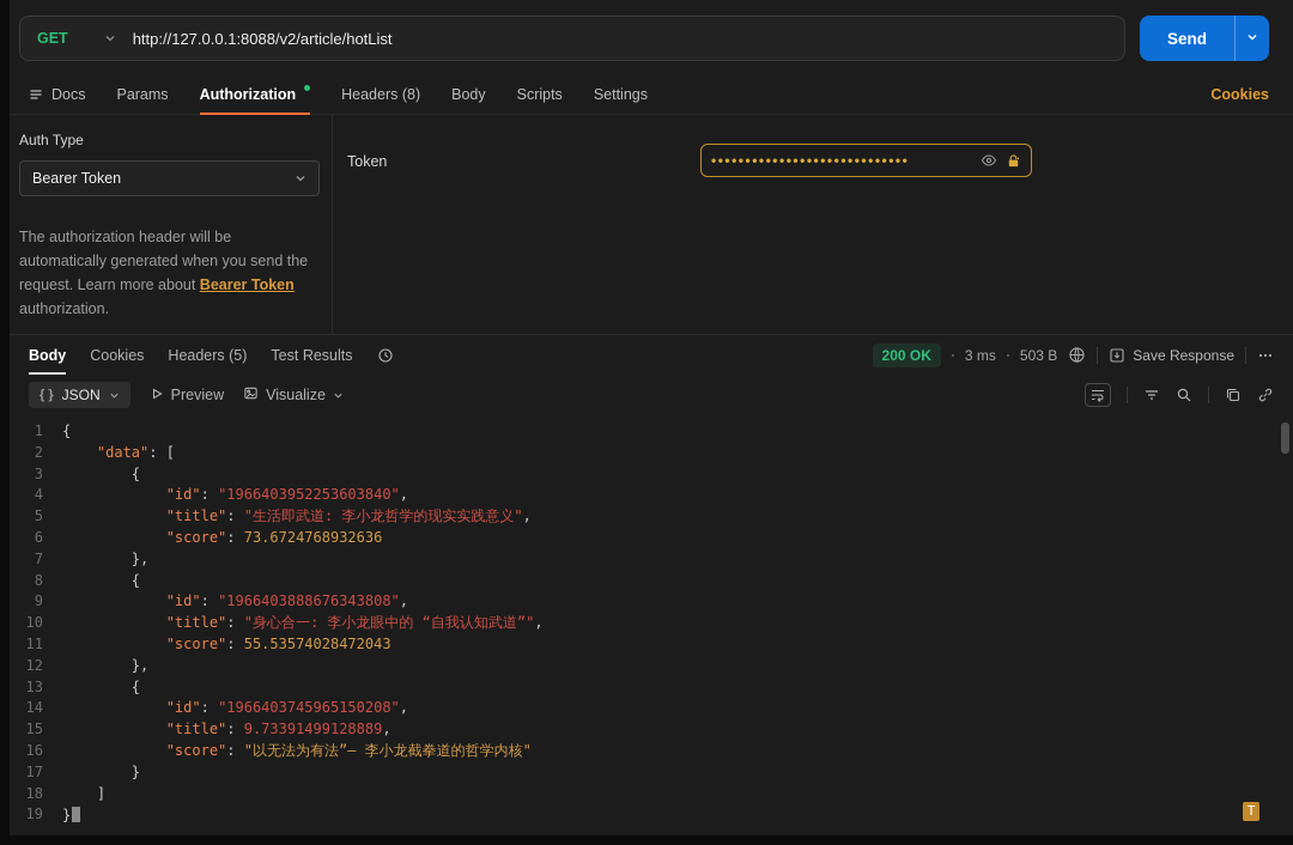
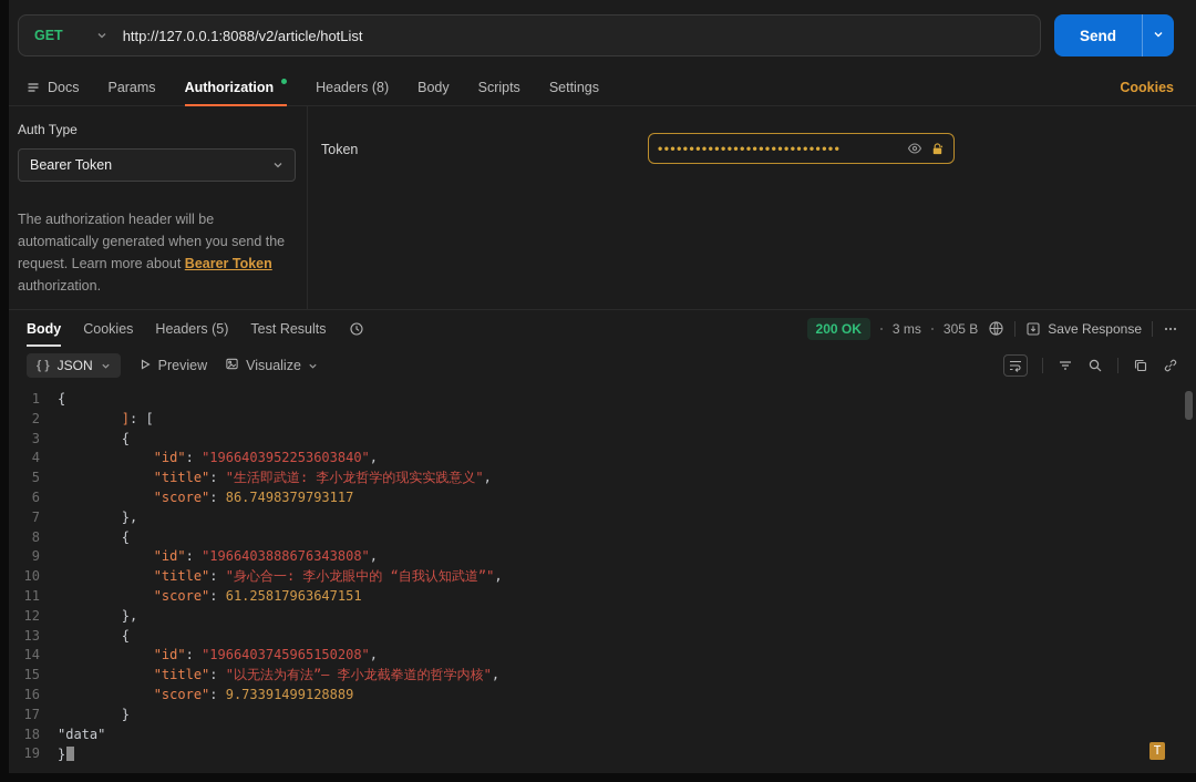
  GET
  http://127.0.0.1:8088/v2/article/hotList
  Send
  Docs
  Params
  Authorization
  Headers (8)
  Body
  Scripts
  Settings
  Cookies
  Auth Type
  Bearer Token
  The authorization header will be automatically generated when you send the request. Learn more about Bearer Token authorization.
  Token
  •••••••••••••••••••••••••••••
  Body
  Cookies
  Headers (5)
  Test Results
  200 OK
  3 ms
- 503 B
+ 305 B
  Save Response
  { }
  JSON
  Preview
  Visualize
  1
  {
  2
- "data": [
+ ]: [
  3
  {
  4
  "id": "1966403952253603840",
  5
  "title": "生活即武道: 李小龙哲学的现实实践意义",
  6
- "score": 73.6724768932636
+ "score": 86.7498379793117
  7
  },
  8
  {
  9
  "id": "1966403888676343808",
  10
  "title": "身心合一: 李小龙眼中的 “自我认知武道”",
  11
- "score": 55.53574028472043
+ "score": 61.25817963647151
  12
  },
  13
  {
  14
  "id": "1966403745965150208",
  15
- "title": 9.73391499128889,
+ "title": "以无法为有法”— 李小龙截拳道的哲学内核",
  16
- "score": "以无法为有法”— 李小龙截拳道的哲学内核"
+ "score": 9.73391499128889
  17
  }
  18
- ]
+ "data"
  19
  }
  T
